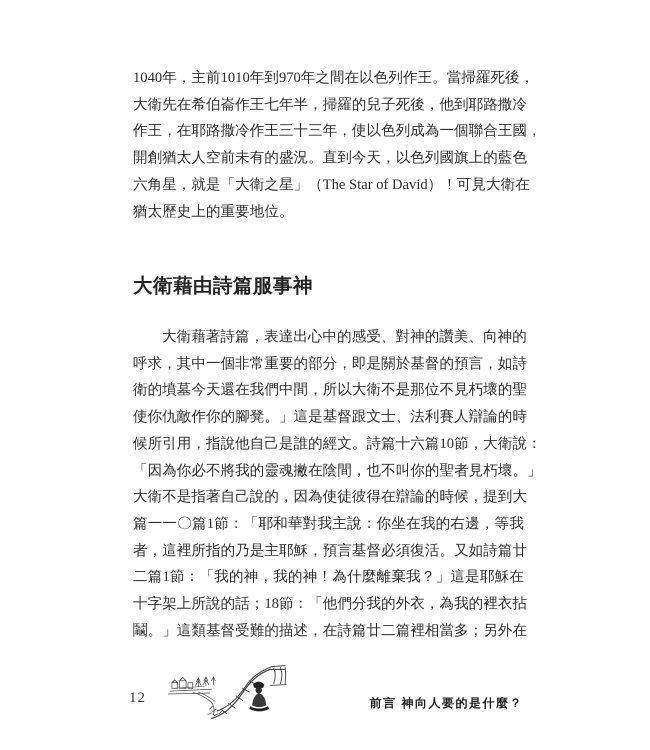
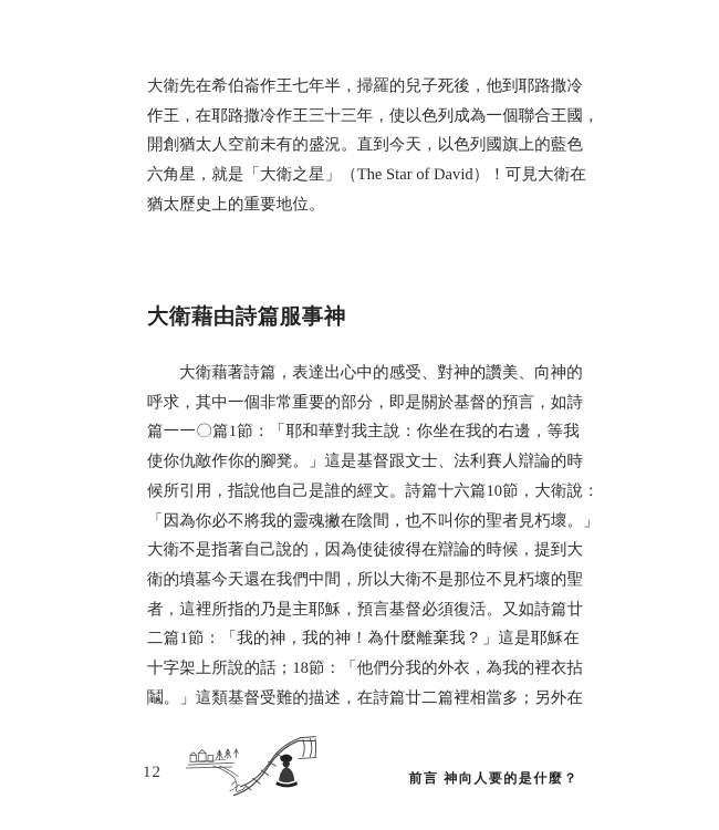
- 1040年，主前1010年到970年之間在以色列作王。當掃羅死後，
  大衛先在希伯崙作王七年半，掃羅的兒子死後，他到耶路撒冷
  作王，在耶路撒冷作王三十三年，使以色列成為一個聯合王國，
  開創猶太人空前未有的盛況。直到今天，以色列國旗上的藍色
  六角星，就是「大衛之星」（The Star of David）！可見大衛在
  猶太歷史上的重要地位。
  大衛藉由詩篇服事神
  大衛藉著詩篇，表達出心中的感受、對神的讚美、向神的
  呼求，其中一個非常重要的部分，即是關於基督的預言，如詩
- 衛的墳墓今天還在我們中間，所以大衛不是那位不見朽壞的聖
+ 篇一一〇篇1節：「耶和華對我主說：你坐在我的右邊，等我
  使你仇敵作你的腳凳。」這是基督跟文士、法利賽人辯論的時
  候所引用，指說他自己是誰的經文。詩篇十六篇10節，大衛說：
  「因為你必不將我的靈魂撇在陰間，也不叫你的聖者見朽壞。」
  大衛不是指著自己說的，因為使徒彼得在辯論的時候，提到大
- 篇一一〇篇1節：「耶和華對我主說：你坐在我的右邊，等我
+ 衛的墳墓今天還在我們中間，所以大衛不是那位不見朽壞的聖
  者，這裡所指的乃是主耶穌，預言基督必須復活。又如詩篇廿
  二篇1節：「我的神，我的神！為什麼離棄我？」這是耶穌在
  十字架上所說的話；18節：「他們分我的外衣，為我的裡衣拈
  鬮。」這類基督受難的描述，在詩篇廿二篇裡相當多；另外在
  12
  前言 神向人要的是什麼？
